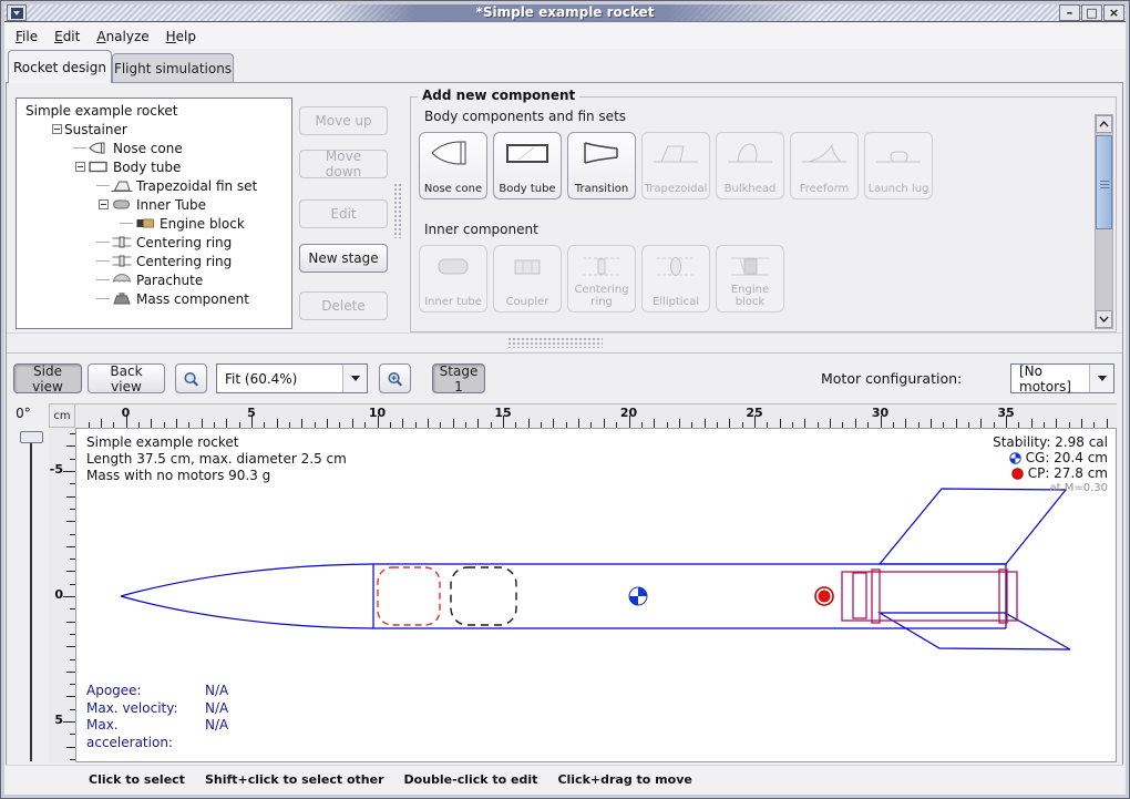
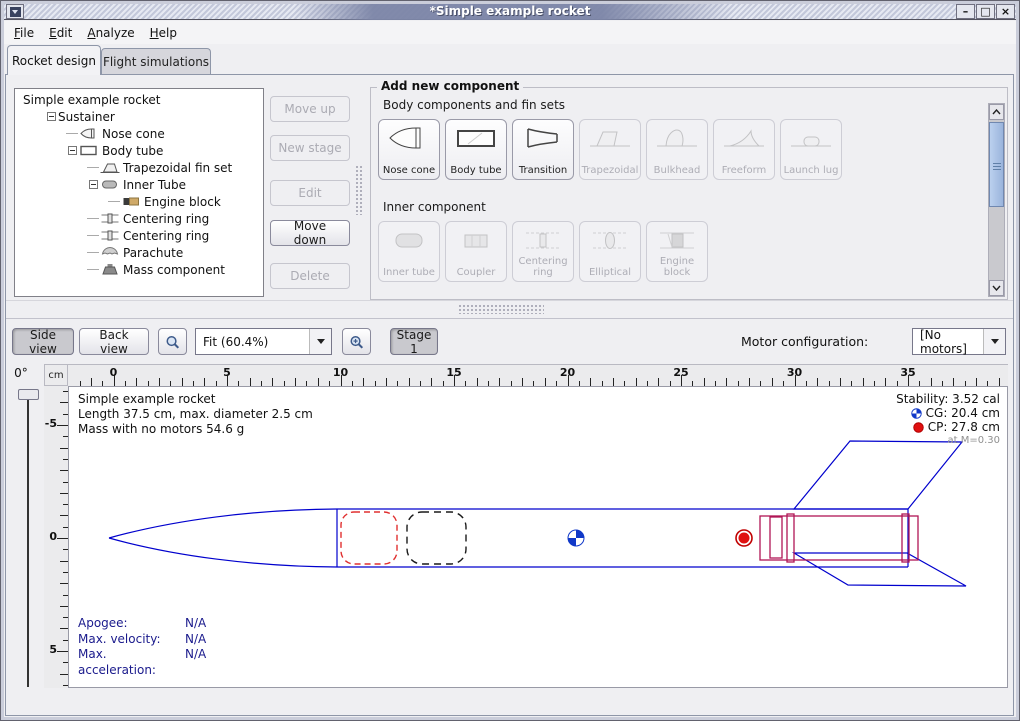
  *Simple example rocket
  –
  □
  ×
  File
  Edit
  Analyze
  Help
  Rocket design
  Flight simulations
  Simple example rocket
  Sustainer
  Nose cone
  Body tube
  Trapezoidal fin set
  Inner Tube
  Engine block
  Centering ring
  Centering ring
  Parachute
  Mass component
  Move up
- Move down
+ New stage
  Edit
- New stage
+ Move down
  Delete
  Add new component
  Body components and fin sets
  Nose cone
  Body tube
  Transition
  Trapezoidal
  Bulkhead
  Freeform
  Launch lug
  Inner component
  Inner tube
  Coupler
  Centering ring
  Elliptical
  Engine block
  Side view
  Back view
  Fit (60.4%)
  Stage 1
  Motor configuration:
  [No motors]
  0°
  cm
  0
  5
  10
  15
  20
  25
  30
  35
  -5
  0
  5
  Simple example rocket
  Length 37.5 cm, max. diameter 2.5 cm
- Mass with no motors 90.3 g
+ Mass with no motors 54.6 g
- Stability: 2.98 cal
+ Stability: 3.52 cal
  CG: 20.4 cm
  CP: 27.8 cm
  at M=0.30
  Apogee:
  N/A
  Max. velocity:
  N/A
  Max. acceleration:
  N/A
- Click to select
- Shift+click to select other
- Double-click to edit
- Click+drag to move
